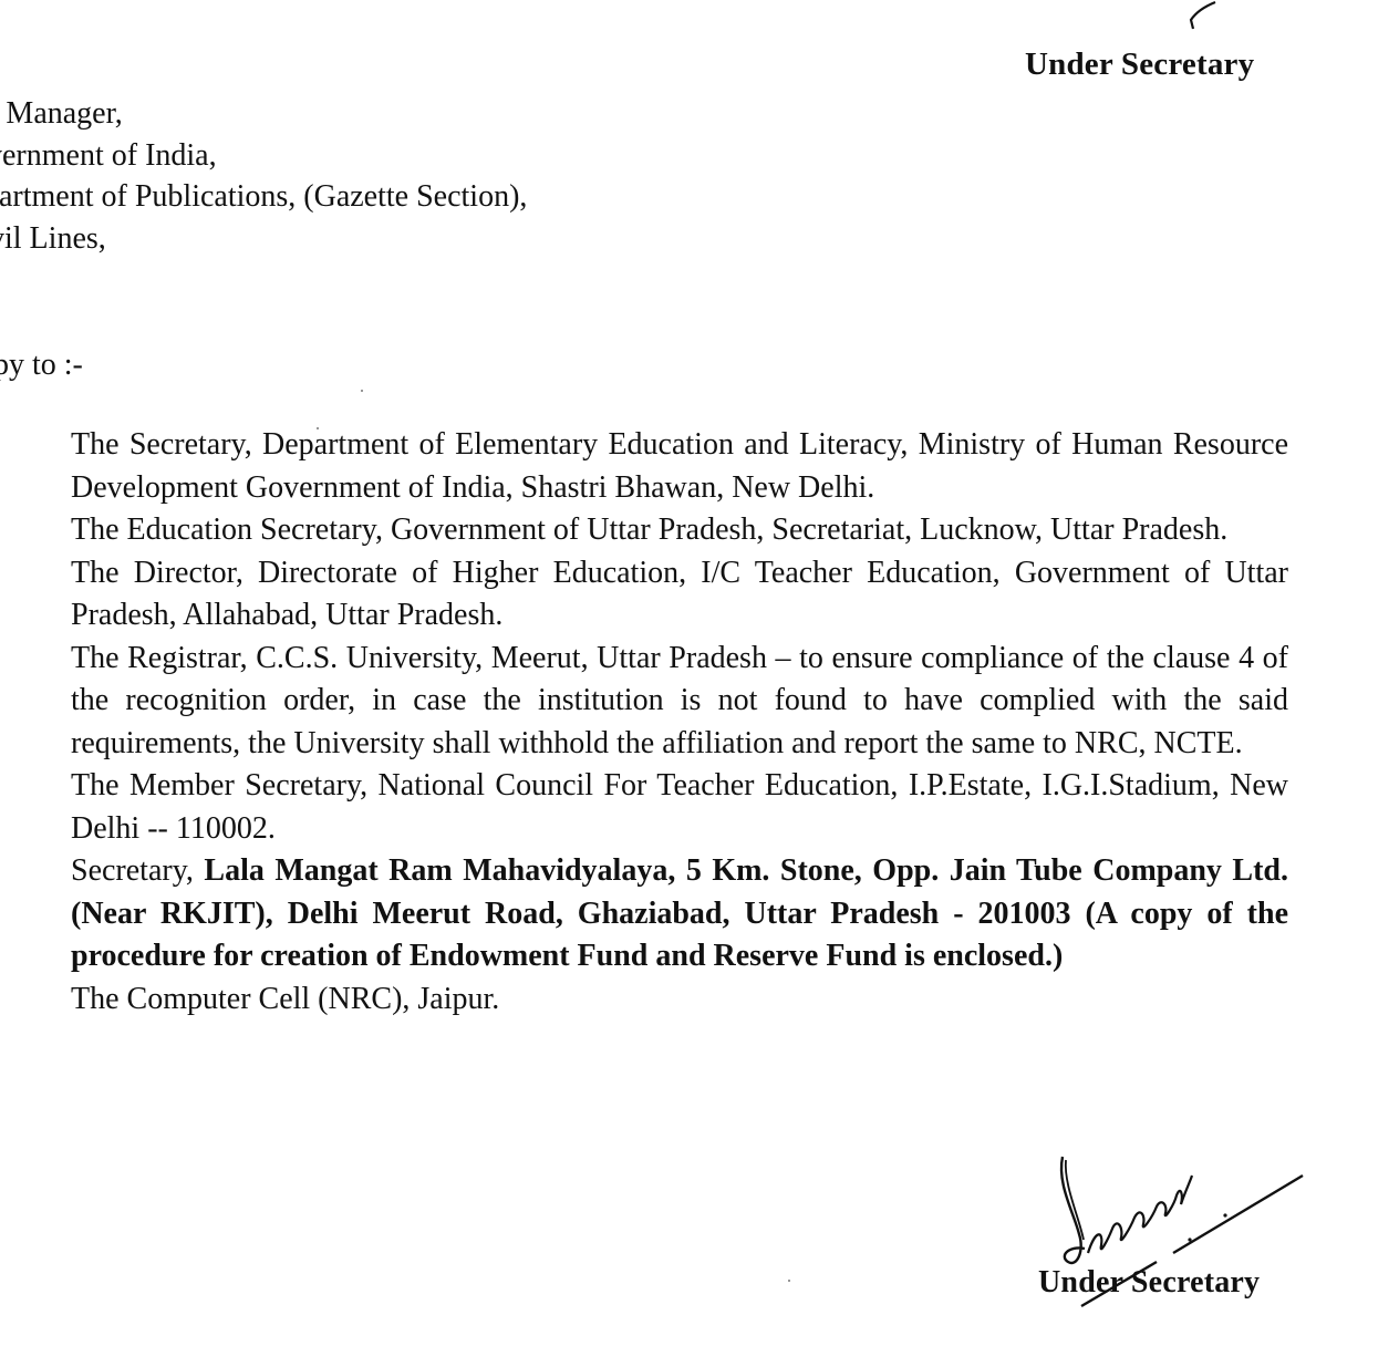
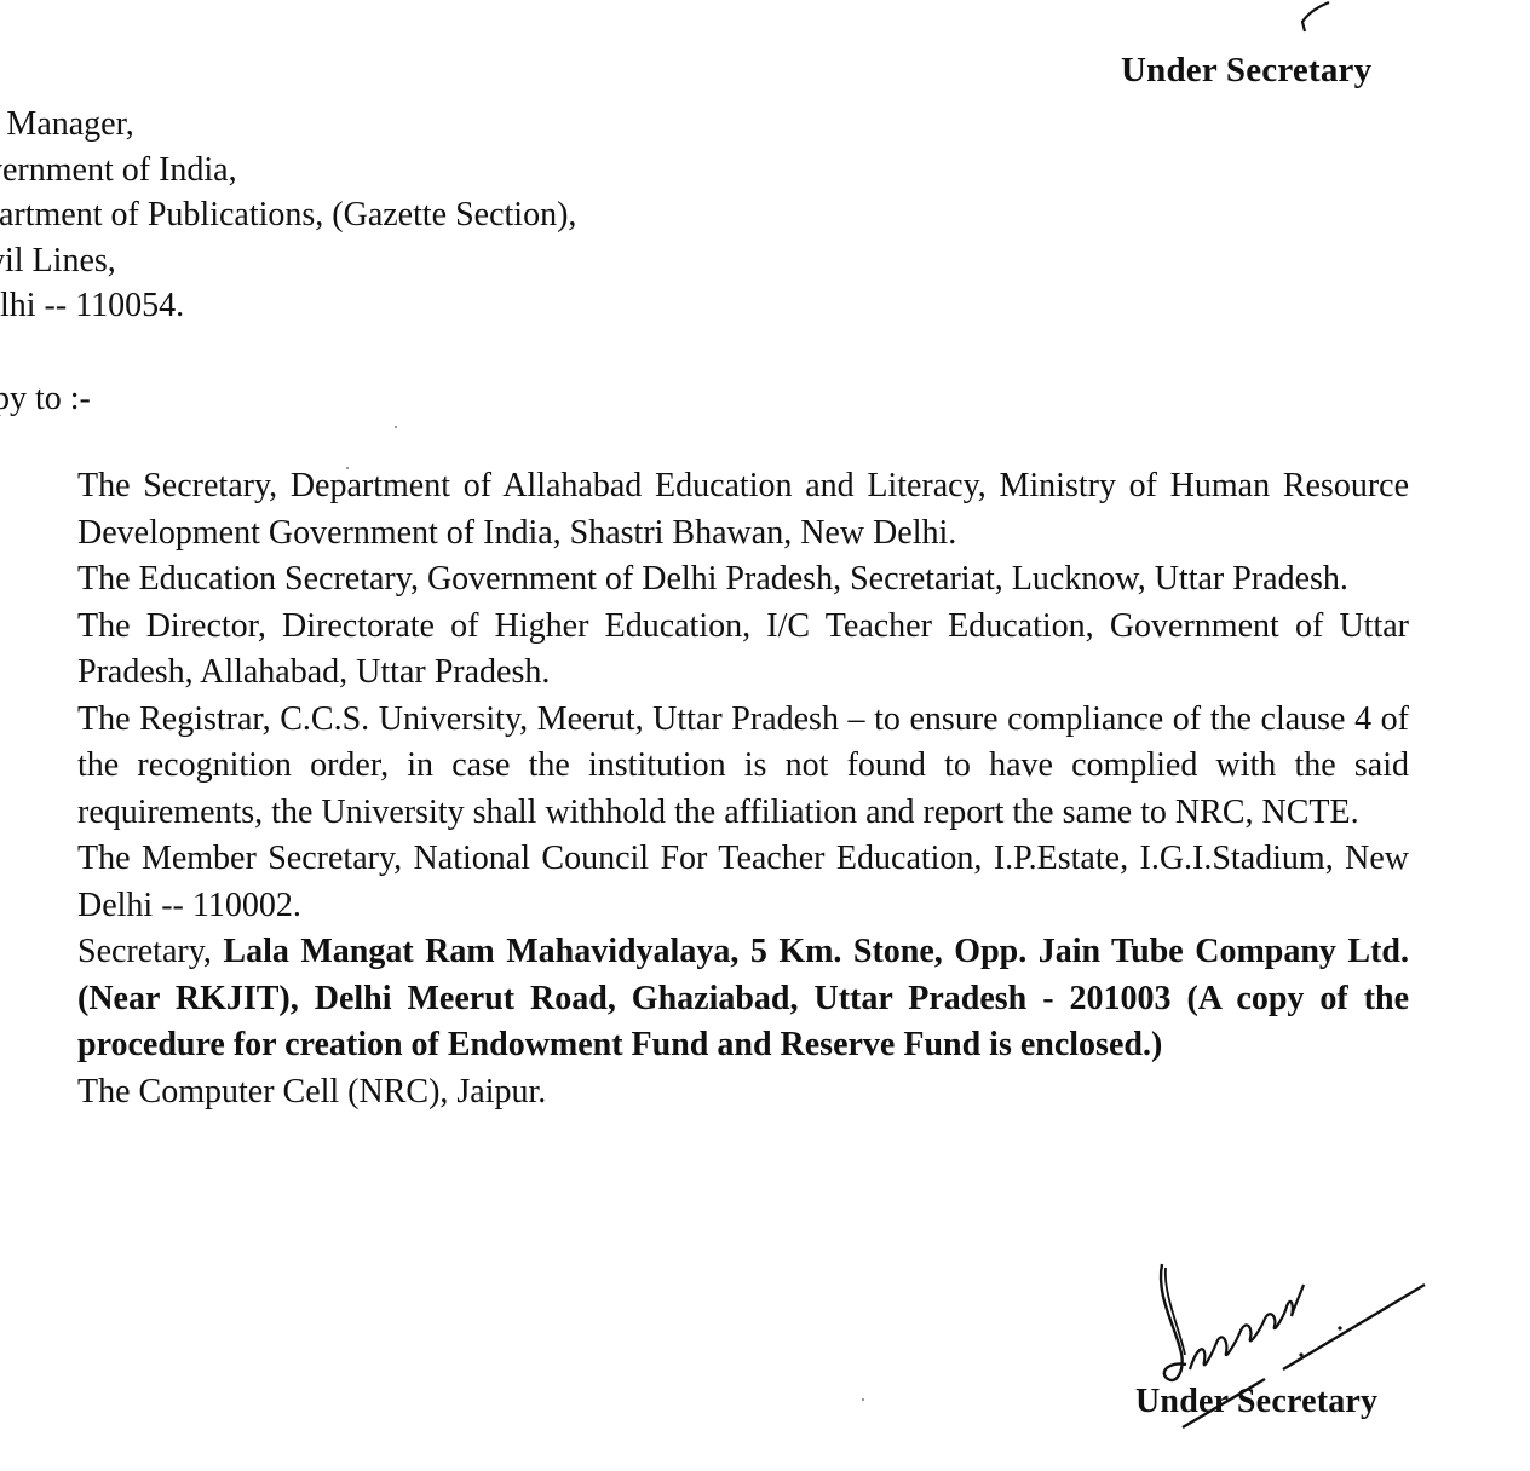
  Under Secretary
  Manager,
  ernment of India,
  artment of Publications, (Gazette Section),
  il Lines,
+ lhi -- 110054.
  py to :-
- The Secretary, Department of Elementary Education and Literacy, Ministry of Human Resource Development Government of India, Shastri Bhawan, New Delhi.
+ The Secretary, Department of Allahabad Education and Literacy, Ministry of Human Resource Development Government of India, Shastri Bhawan, New Delhi.
- The Education Secretary, Government of Uttar Pradesh, Secretariat, Lucknow, Uttar Pradesh.
+ The Education Secretary, Government of Delhi Pradesh, Secretariat, Lucknow, Uttar Pradesh.
  The Director, Directorate of Higher Education, I/C Teacher Education, Government of Uttar Pradesh, Allahabad, Uttar Pradesh.
  The Registrar, C.C.S. University, Meerut, Uttar Pradesh – to ensure compliance of the clause 4 of the recognition order, in case the institution is not found to have complied with the said requirements, the University shall withhold the affiliation and report the same to NRC, NCTE.
  The Member Secretary, National Council For Teacher Education, I.P.Estate, I.G.I.Stadium, New Delhi -- 110002.
  Secretary, Lala Mangat Ram Mahavidyalaya, 5 Km. Stone, Opp. Jain Tube Company Ltd. (Near RKJIT), Delhi Meerut Road, Ghaziabad, Uttar Pradesh - 201003 (A copy of the procedure for creation of Endowment Fund and Reserve Fund is enclosed.)
  The Computer Cell (NRC), Jaipur.
  Under Secretary
